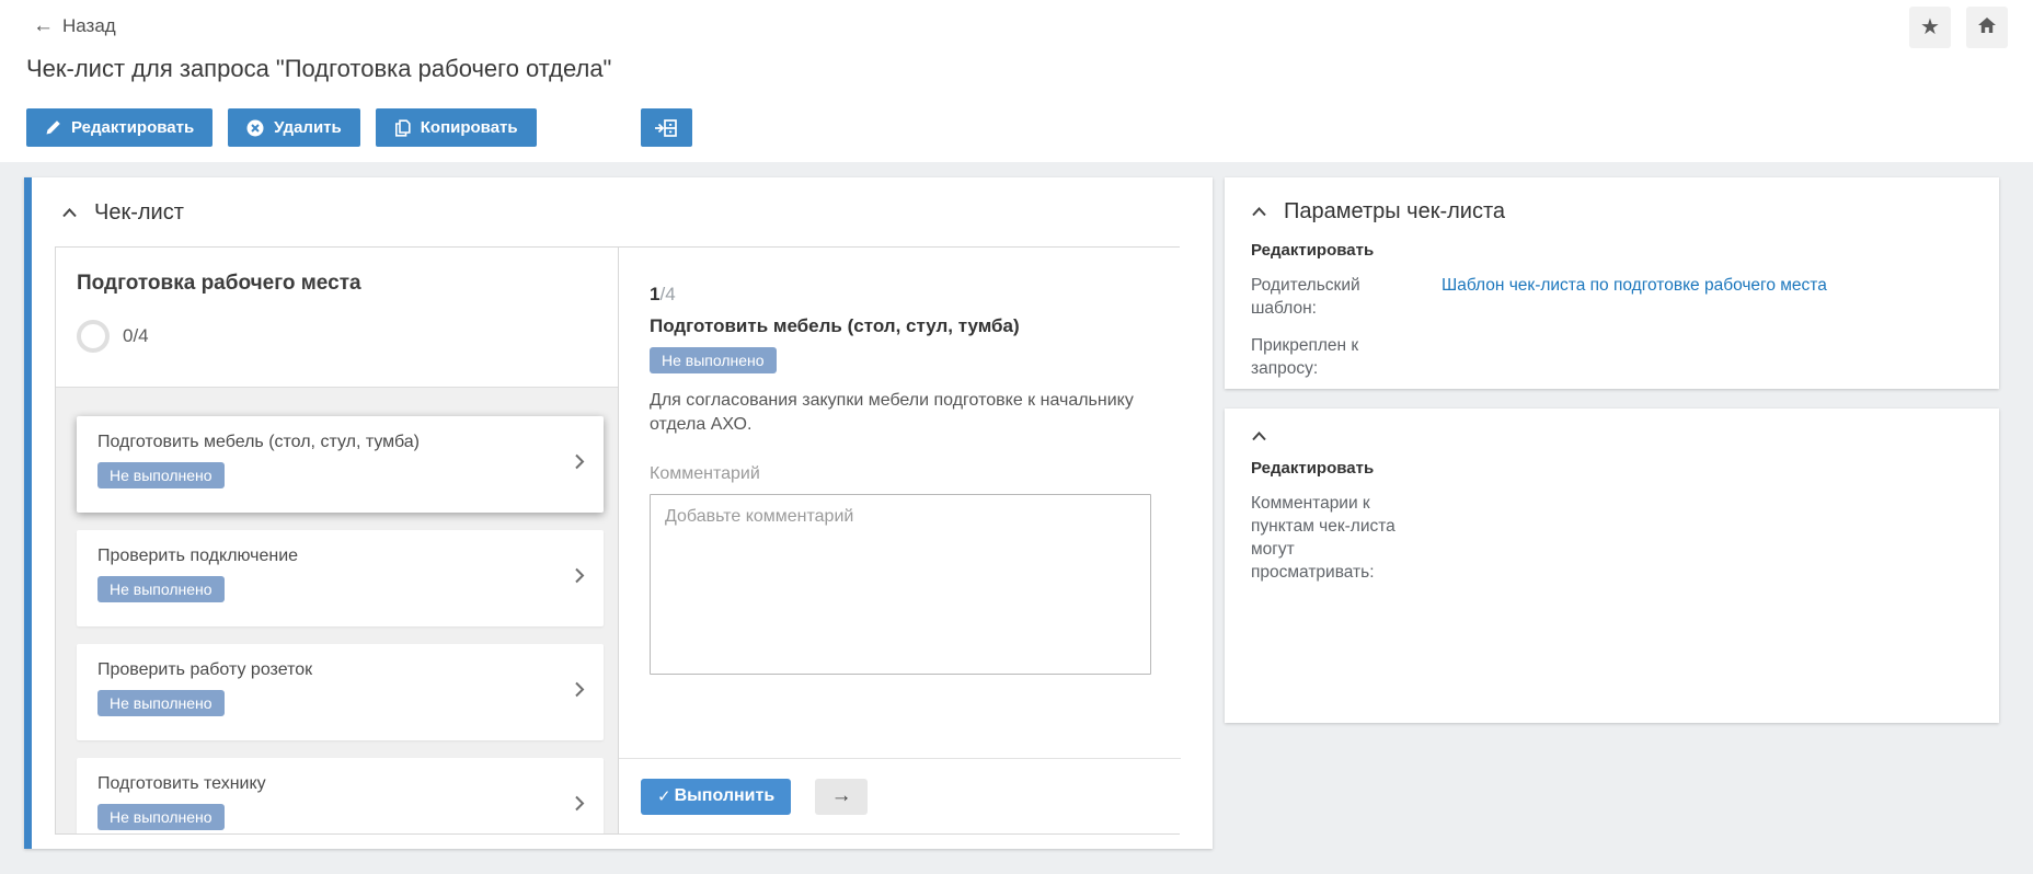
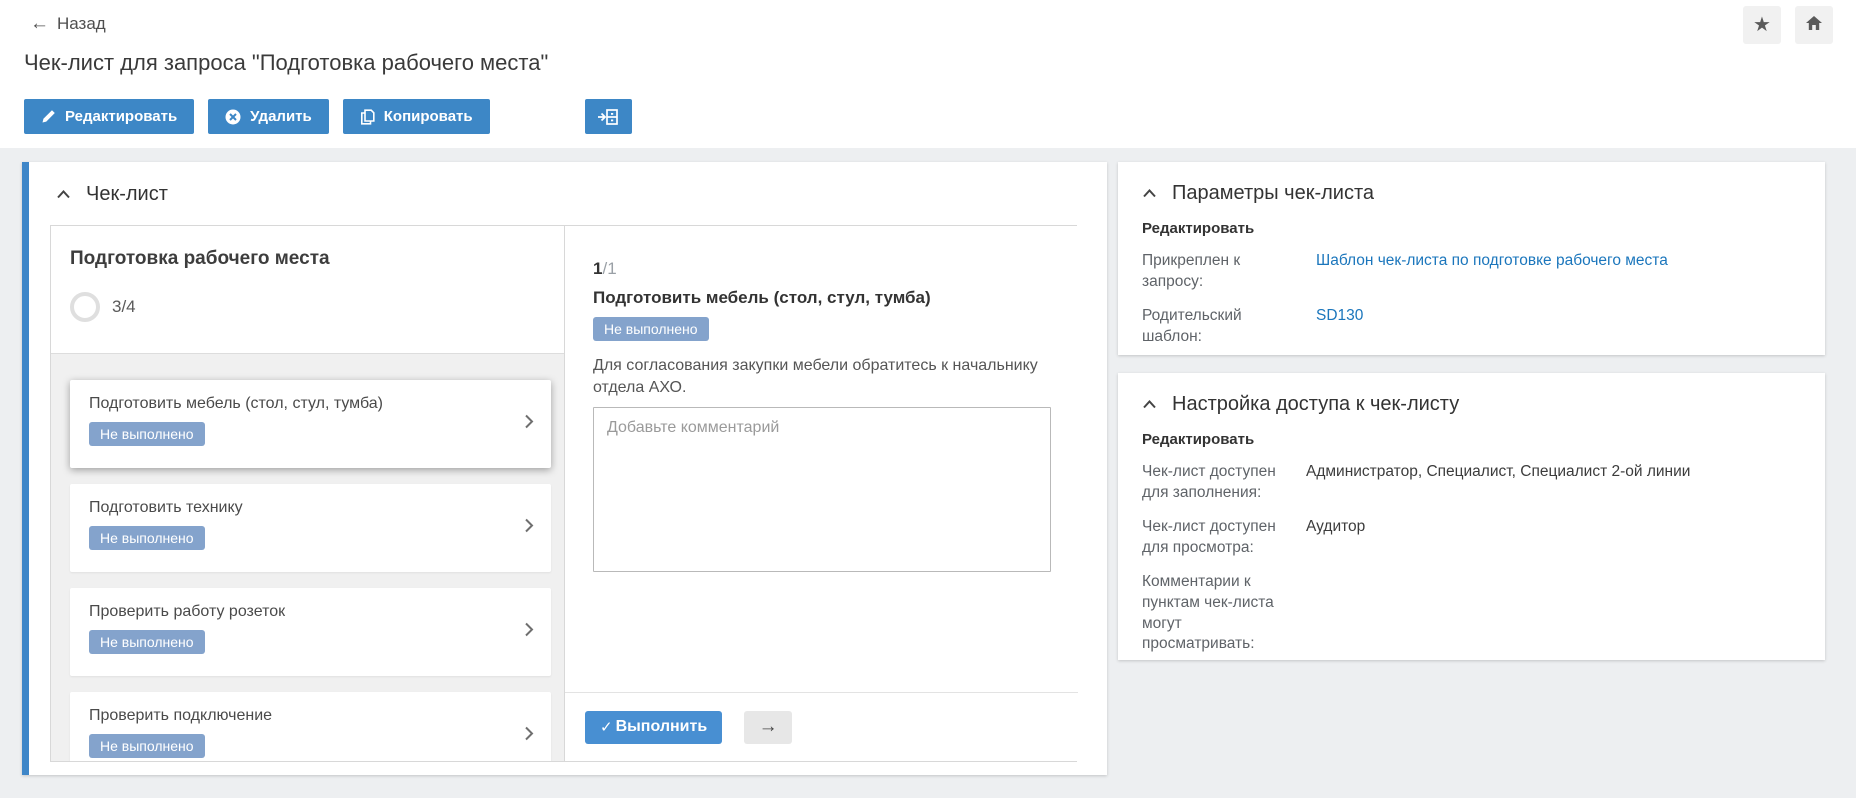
  ←
  Назад
  ★
- Чек-лист для запроса "Подготовка рабочего отдела"
+ Чек-лист для запроса "Подготовка рабочего места"
  Редактировать
  Удалить
  Копировать
  Чек-лист
  Подготовка рабочего места
- 0/4
+ 3/4
  Подготовить мебель (стол, стул, тумба)
  Не выполнено
- Проверить подключение
+ Подготовить технику
  Не выполнено
  Проверить работу розеток
  Не выполнено
- Подготовить технику
+ Проверить подключение
  Не выполнено
- 1/4
+ 1/1
  Подготовить мебель (стол, стул, тумба)
  Не выполнено
- Для согласования закупки мебели подготовке к начальнику отдела АХО.
+ Для согласования закупки мебели обратитесь к начальнику отдела АХО.
- Комментарий
  Добавьте комментарий
  ✓
  Выполнить
  →
  Параметры чек-листа
  Редактировать
- Родительский шаблон:
+ Прикреплен к запросу:
  Шаблон чек-листа по подготовке рабочего места
- Прикреплен к запросу:
+ Родительский шаблон:
+ SD130
+ Настройка доступа к чек-листу
  Редактировать
+ Чек-лист доступен для заполнения:
+ Администратор, Специалист, Специалист 2-ой линии
+ Чек-лист доступен для просмотра:
+ Аудитор
  Комментарии к пунктам чек-листа могут просматривать:
